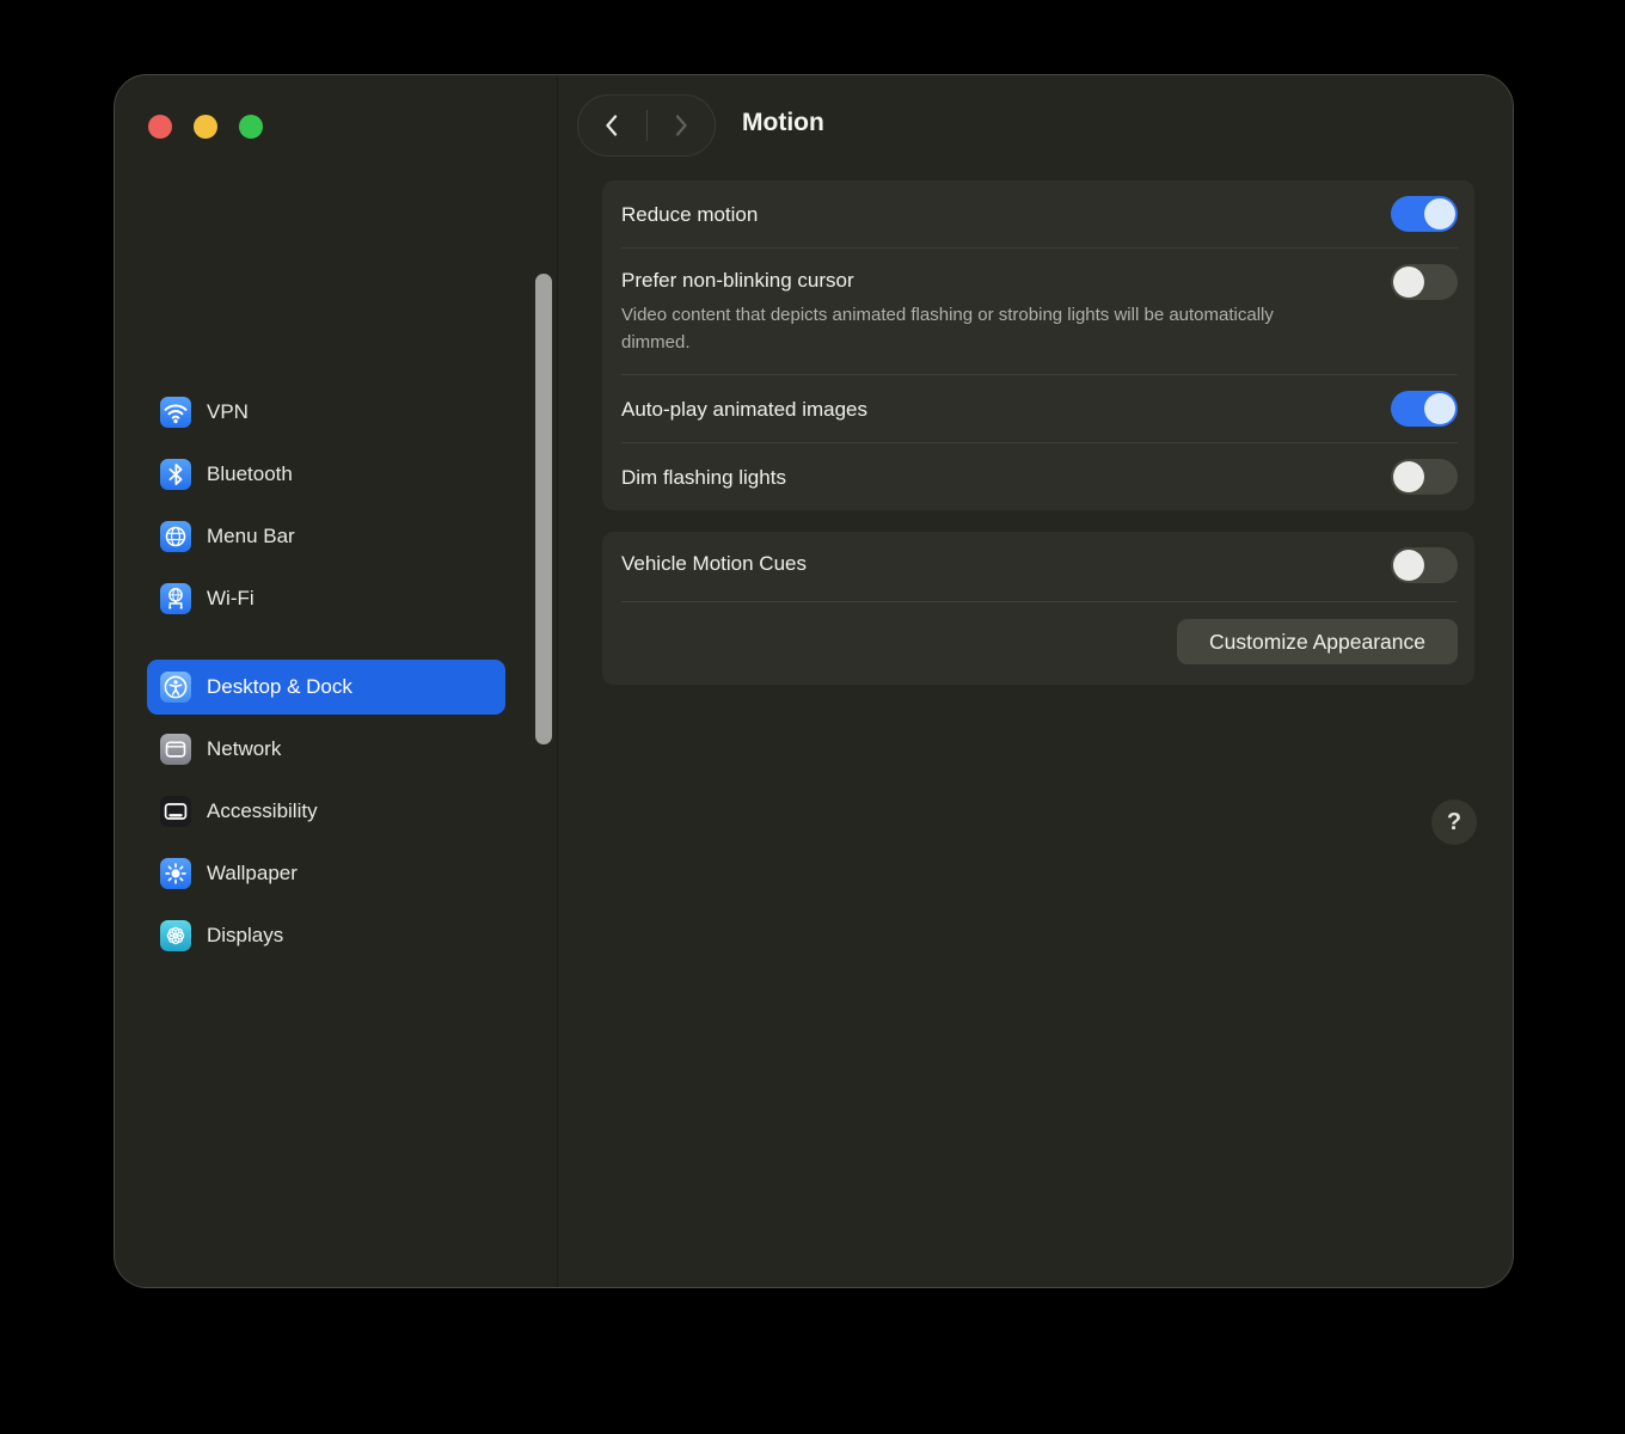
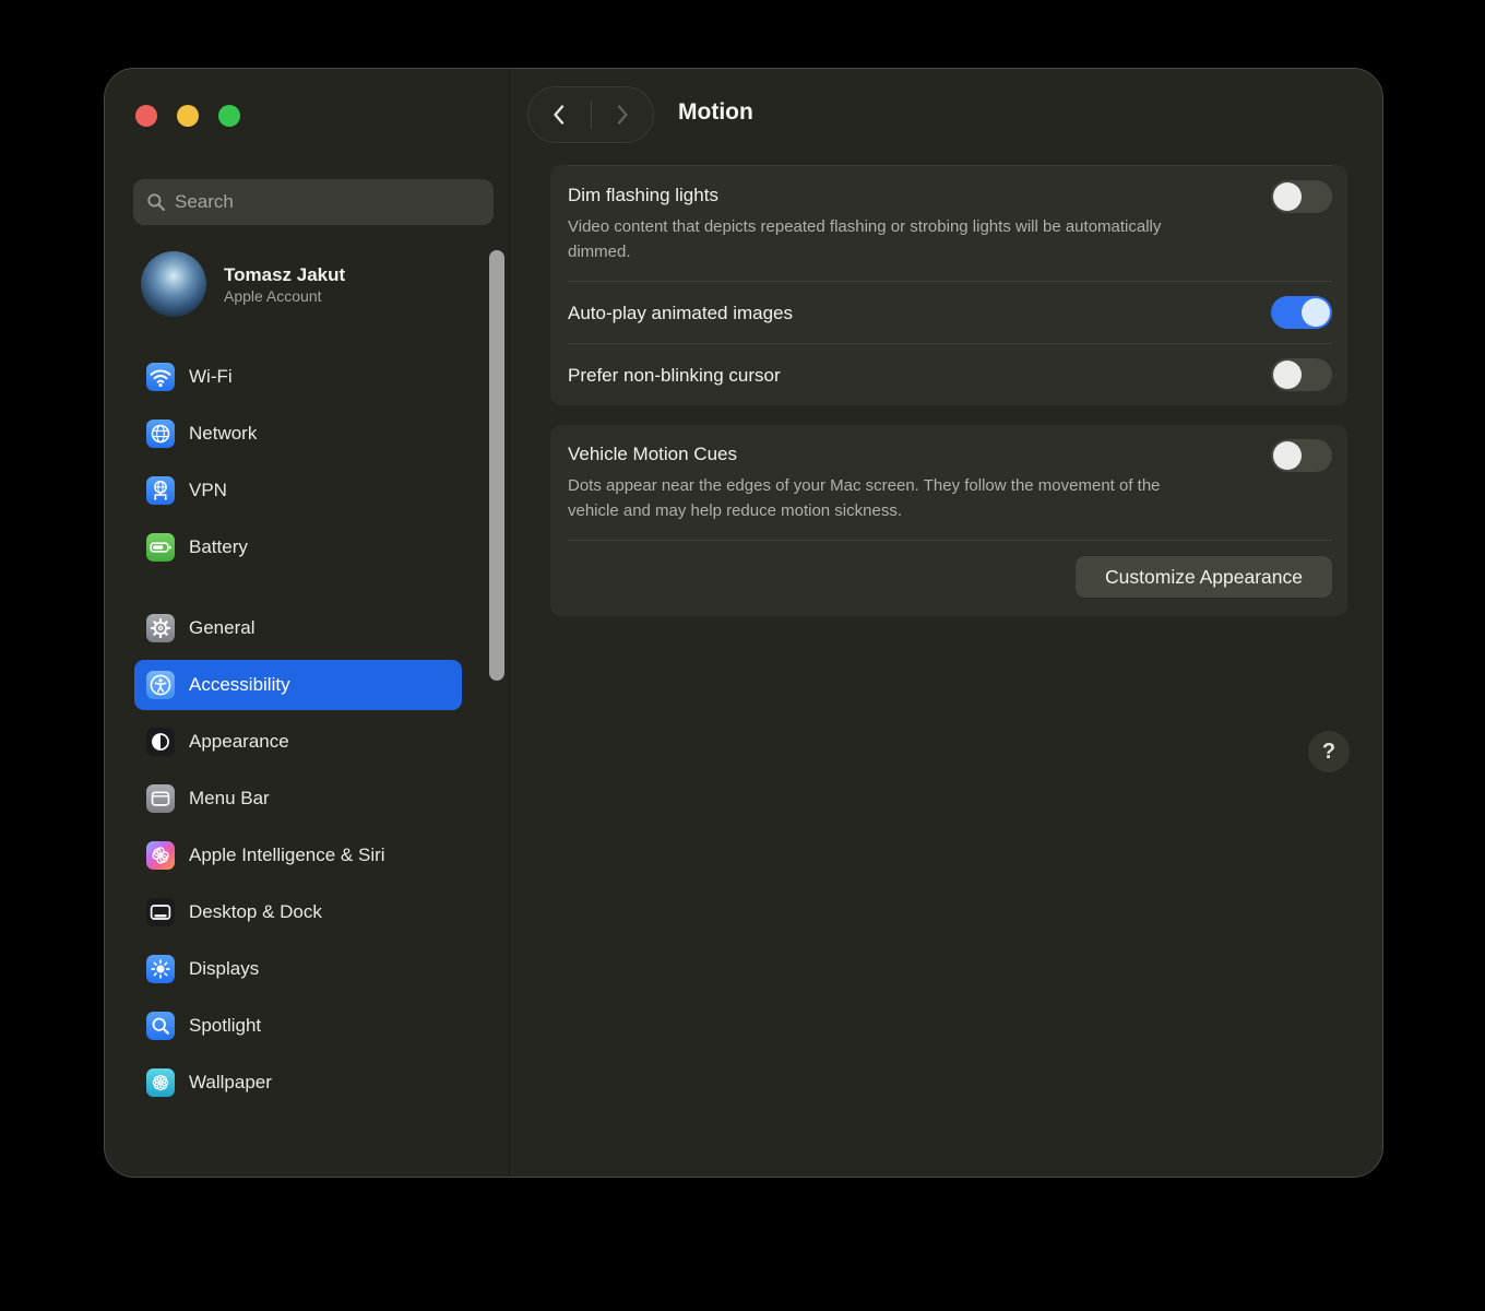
+ Search
+ Tomasz Jakut
+ Apple Account
- VPN
+ Wi-Fi
- Bluetooth
- Menu Bar
+ Network
- Wi-Fi
+ VPN
+ Battery
+ General
- Desktop & Dock
+ Accessibility
+ Appearance
- Network
+ Menu Bar
+ Apple Intelligence & Siri
- Accessibility
+ Desktop & Dock
- Wallpaper
+ Displays
+ Spotlight
- Displays
+ Wallpaper
  Motion
- Reduce motion
- Prefer non-blinking cursor
+ Dim flashing lights
- Video content that depicts animated flashing or strobing lights will be automatically dimmed.
+ Video content that depicts repeated flashing or strobing lights will be automatically dimmed.
  Auto-play animated images
- Dim flashing lights
+ Prefer non-blinking cursor
  Vehicle Motion Cues
+ Dots appear near the edges of your Mac screen. They follow the movement of the vehicle and may help reduce motion sickness.
  Customize Appearance
  ?
